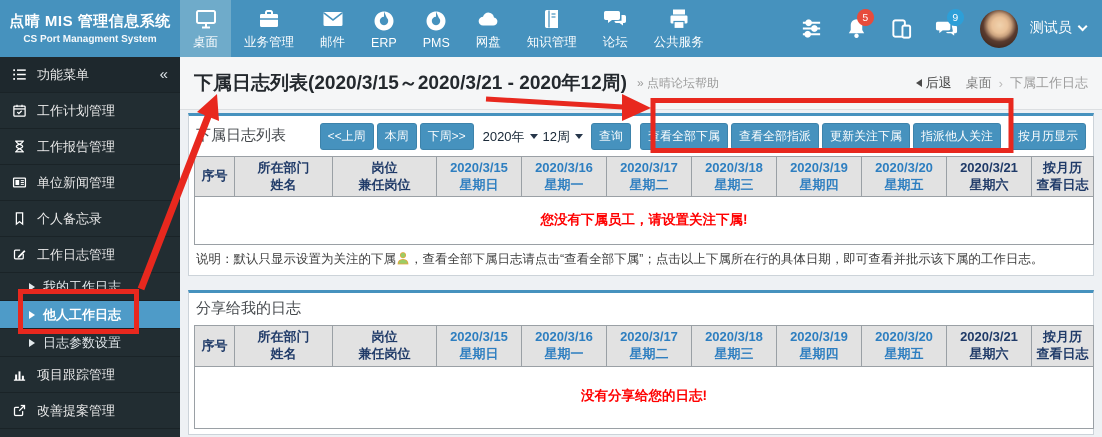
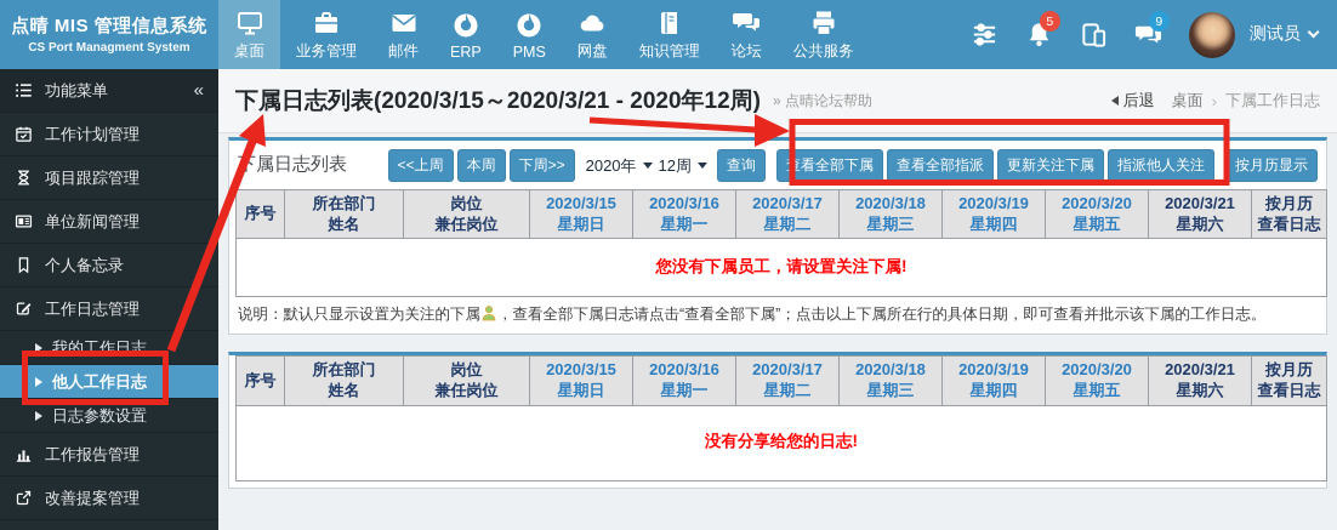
  点晴 MIS 管理信息系统
  CS Port Managment System
  桌面
  业务管理
  邮件
  ERP
  PMS
  网盘
  知识管理
  论坛
  公共服务
  5
  9
  测试员
  功能菜单
  «
  工作计划管理
- 工作报告管理
+ 项目跟踪管理
  单位新闻管理
  个人备忘录
  工作日志管理
  我的工作日志
  他人工作日志
  日志参数设置
- 项目跟踪管理
+ 工作报告管理
  改善提案管理
  下属日志列表(2020/3/15～2020/3/21 - 2020年12周)
  » 点晴论坛帮助
  后退
  桌面
  ›
  下属工作日志
  属日志列表
  <<上周
  本周
  下周>>
  2020年
  12周
  查询
  看全部下属
  查看全部指派
  更新关注下属
  指派他人关注
  按月历显示
  序号	所在部门姓名	岗位兼任岗位	2020/3/15星期日	2020/3/16星期一	2020/3/17星期二	2020/3/18星期三	2020/3/19星期四	2020/3/20星期五	2020/3/21星期六	按月历查看日志
  您没有下属员工，请设置关注下属!
  说明：默认只显示设置为关注的下属 ，查看全部下属日志请点击“查看全部下属”；点击以上下属所在行的具体日期，即可查看并批示该下属的工作日志。
- 分享给我的日志
  序号	所在部门姓名	岗位兼任岗位	2020/3/15星期日	2020/3/16星期一	2020/3/17星期二	2020/3/18星期三	2020/3/19星期四	2020/3/20星期五	2020/3/21星期六	按月历查看日志
  没有分享给您的日志!
